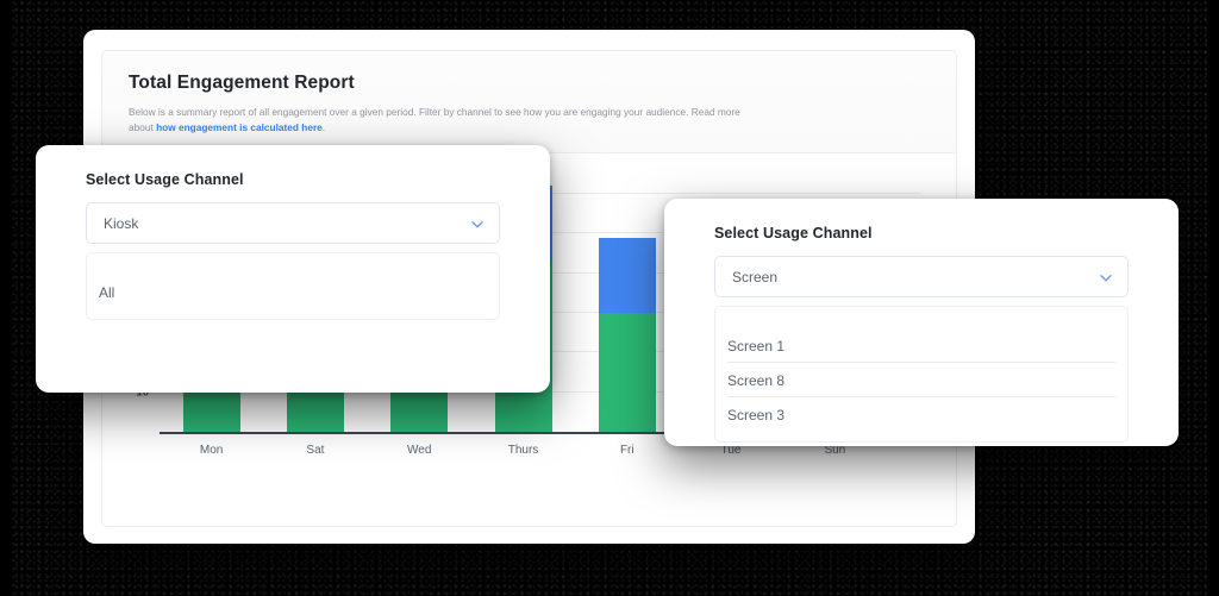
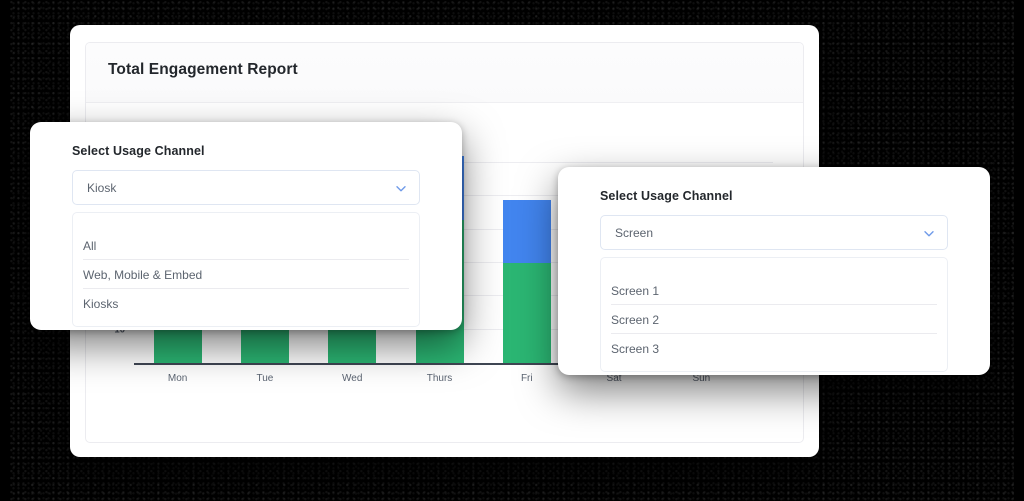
  Total Engagement Report
- Below is a summary report of all engagement over a given period. Filter by channel to see how you are engaging your audience. Read more about how engagement is calculated here.
  Mon
- Sat
+ Tue
  Wed
  Thurs
  Fri
- Tue
+ Sat
  Sun
  Select Usage Channel
  Kiosk
  All
+ Web, Mobile & Embed
+ Kiosks
  Select Usage Channel
  Screen
  Screen 1
- Screen 8
+ Screen 2
  Screen 3
